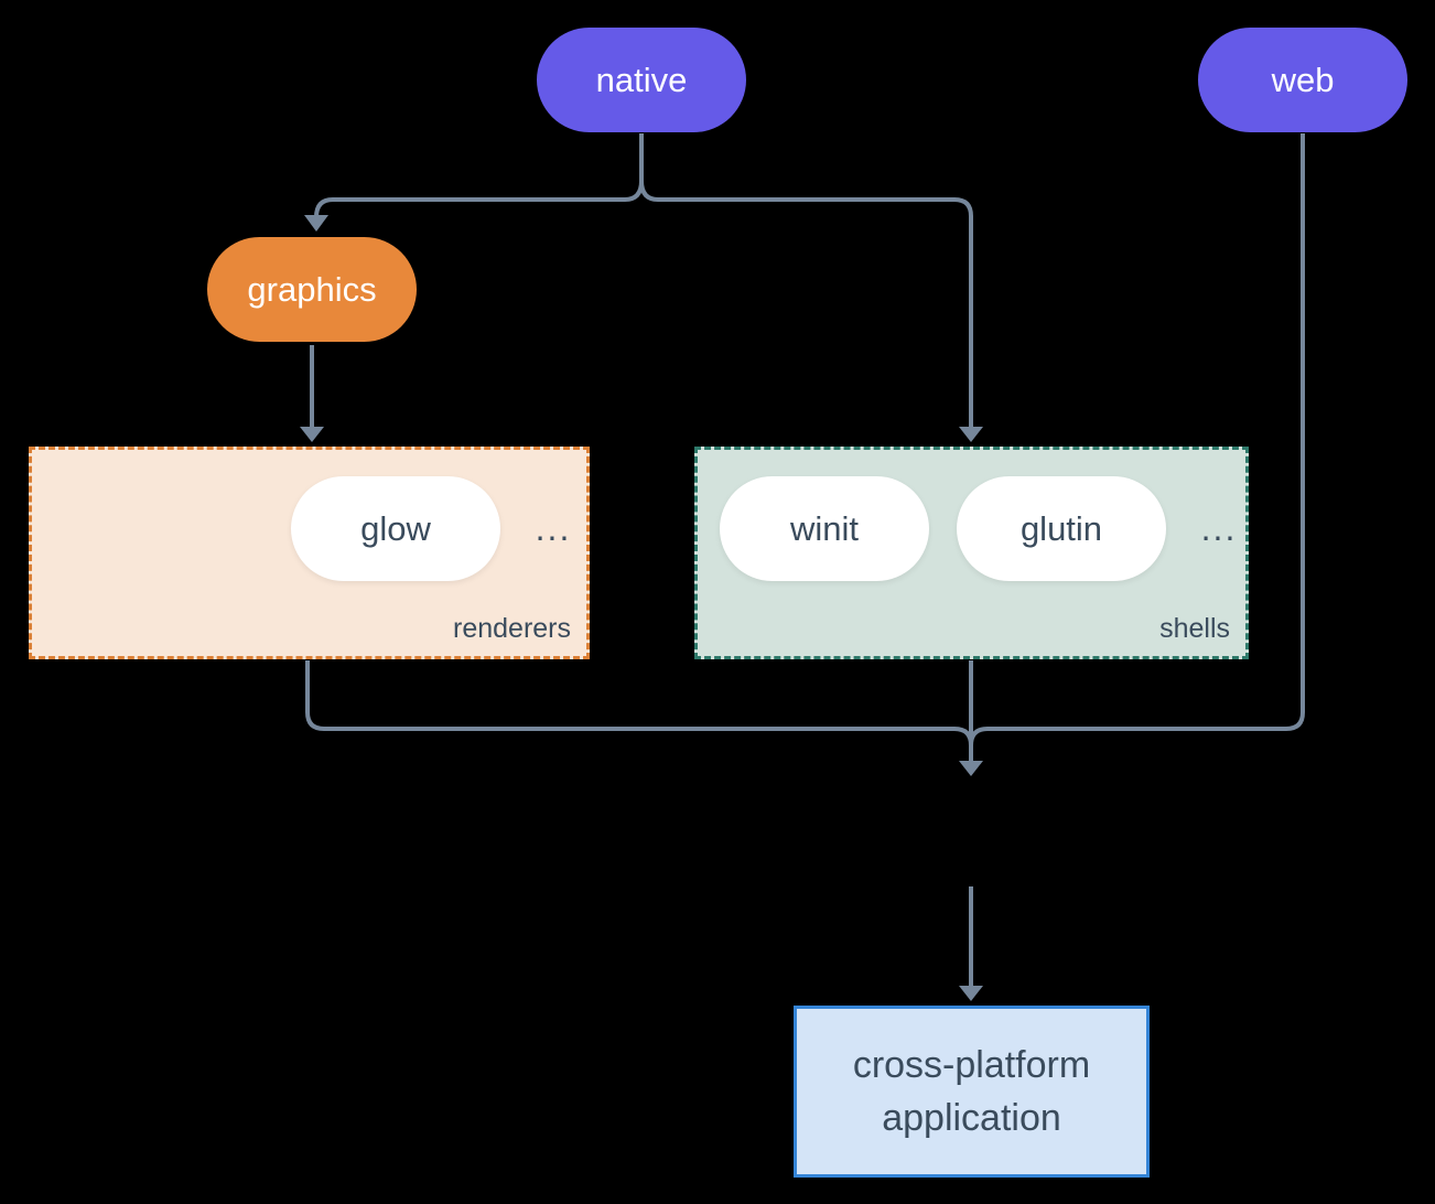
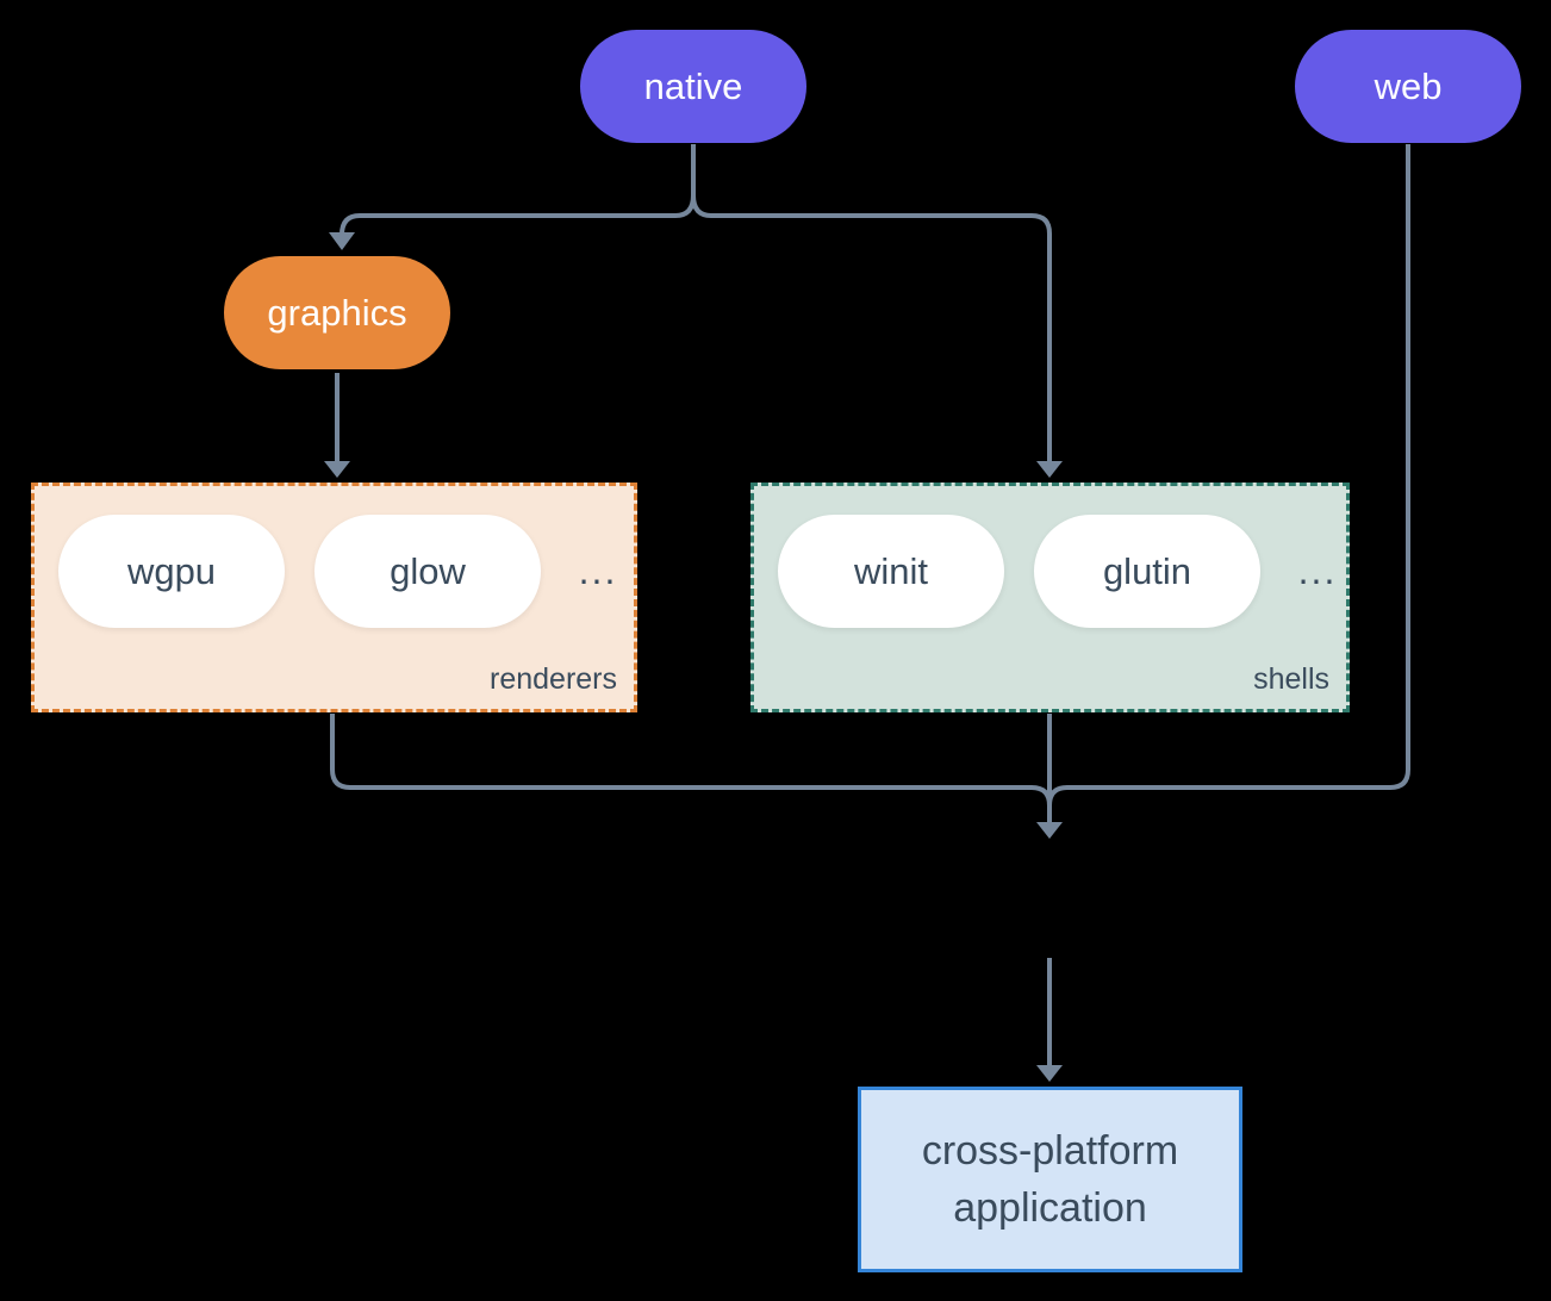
  native
  web
  graphics
+ wgpu
  glow
  ...
  renderers
  winit
  glutin
  ...
  shells
  cross-platform application
